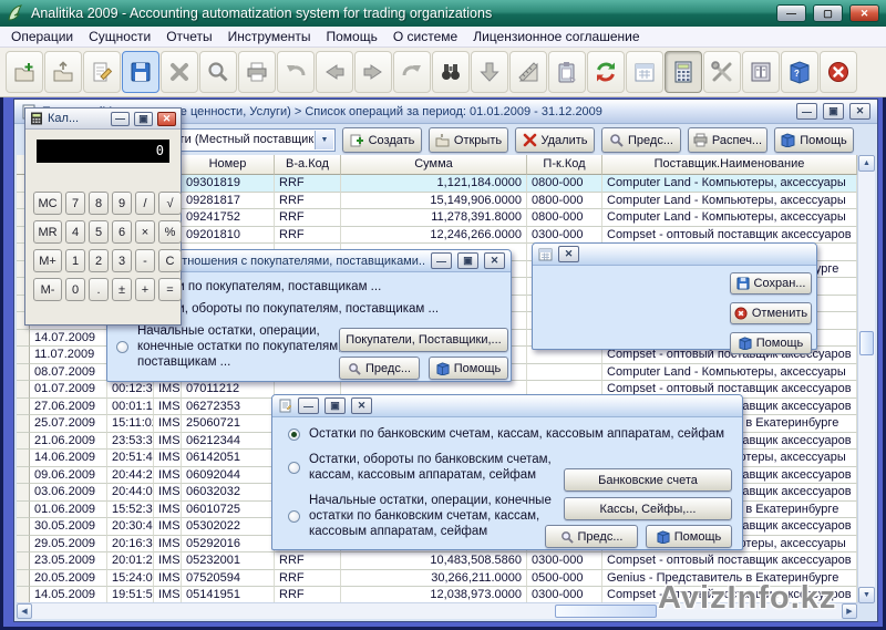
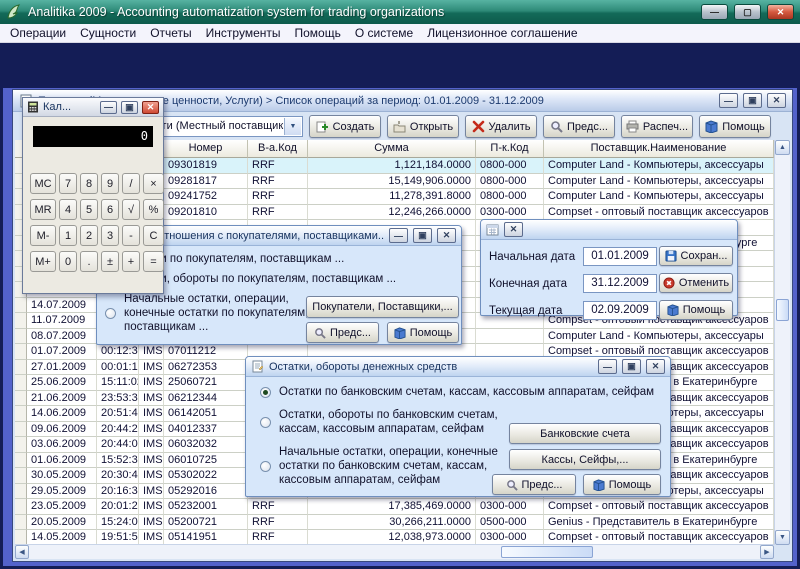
  Analitika 2009 - Accounting automatization system for trading organizations
  —
  ▢
  ✕
  Операции
  Сущности
  Отчеты
  Инструменты
  Помощь
  О системе
  Лицензионное соглашение
- ?
  е ценности, Услуги) > Список операций за период: 01.01.2009 - 31.12.2009
  —
  ▣
  ✕
  ги (Местный поставщик
  Создать
  Открыть
  Удалить
  Предс...
  Распеч...
  Помощь
  Номер
  В-а.Код
  Сумма
  П-к.Код
  Поставщик.Наименование
  09301819
  RRF
  1,121,184.0000
  0800-000
  Computer Land - Компьютеры, аксессуары
  09281817
  RRF
  15,149,906.0000
  0800-000
  Computer Land - Компьютеры, аксессуары
  09241752
  RRF
  11,278,391.8000
  0800-000
  Computer Land - Компьютеры, аксессуары
  09201810
  RRF
  12,246,266.0000
  0300-000
  Compset - оптовый поставщик аксессуаров
  14.07.2009
  11.07.2009
  Compset - оптовый поставщик аксессуаров
  08.07.2009
  Computer Land - Компьютеры, аксессуары
  01.07.2009
  00:12:3
  IMS
  07011212
  Compset - оптовый поставщик аксессуаров
- 27.06.2009
+ 27.01.2009
  00:01:1
  IMS
  06272353
- 25.07.2009
+ 25.06.2009
  15:11:0
  IMS
  25060721
  21.06.2009
  23:53:3
  IMS
  06212344
  14.06.2009
  20:51:4
  IMS
  06142051
  09.06.2009
  20:44:2
  IMS
- 06092044
+ 04012337
  03.06.2009
  20:44:0
  IMS
  06032032
  01.06.2009
  15:52:3
  IMS
  06010725
  30.05.2009
  20:30:4
  IMS
  05302022
  29.05.2009
  20:16:3
  IMS
  05292016
  23.05.2009
  20:01:2
  IMS
  05232001
  RRF
- 10,483,508.5860
+ 17,385,469.0000
  0300-000
  Compset - оптовый поставщик аксессуаров
  20.05.2009
  15:24:0
  IMS
- 07520594
+ 05200721
  RRF
  30,266,211.0000
  0500-000
  Genius - Представитель в Екатеринбурге
  14.05.2009
  19:51:5
  IMS
  05141951
  RRF
  12,038,973.0000
  0300-000
  Compset - оптовый поставщик аксессуаров
  тношения с покупателями, поставщиками..
  —
  ▣
  ✕
  по покупателям, поставщикам ...
  , обороты по покупателям, поставщикам ...
  Начальные остатки, операции,
  конечные остатки по покупателям
  поставщикам ...
  Покупатели, Поставщики,...
  Предс...
  Помощь
  ✕
+ Начальная дата
+ 01.01.2009
+ Конечная дата
+ 31.12.2009
+ Текущая дата
+ 02.09.2009
  Сохран...
  Отменить
  Помощь
  Кал...
  —
  ▣
  ✕
  0
  MC
  7
  8
  9
  /
- √
+ ×
  MR
  4
  5
  6
- ×
+ √
  %
- M+
+ M-
  1
  2
  3
  -
  C
- M-
+ M+
  0
  .
  ±
  +
  =
+ Остатки, обороты денежных средств
  —
  ▣
  ✕
  Остатки по банковским счетам, кассам, кассовым аппаратам, сейфам
  Остатки, обороты по банковским счетам,
  кассам, кассовым аппаратам, сейфам
  Начальные остатки, операции, конечные
  остатки по банковским счетам, кассам,
  кассовым аппаратам, сейфам
  Банковские счета
  Кассы, Сейфы,...
  Предс...
  Помощь
- AvizInfo.kz
